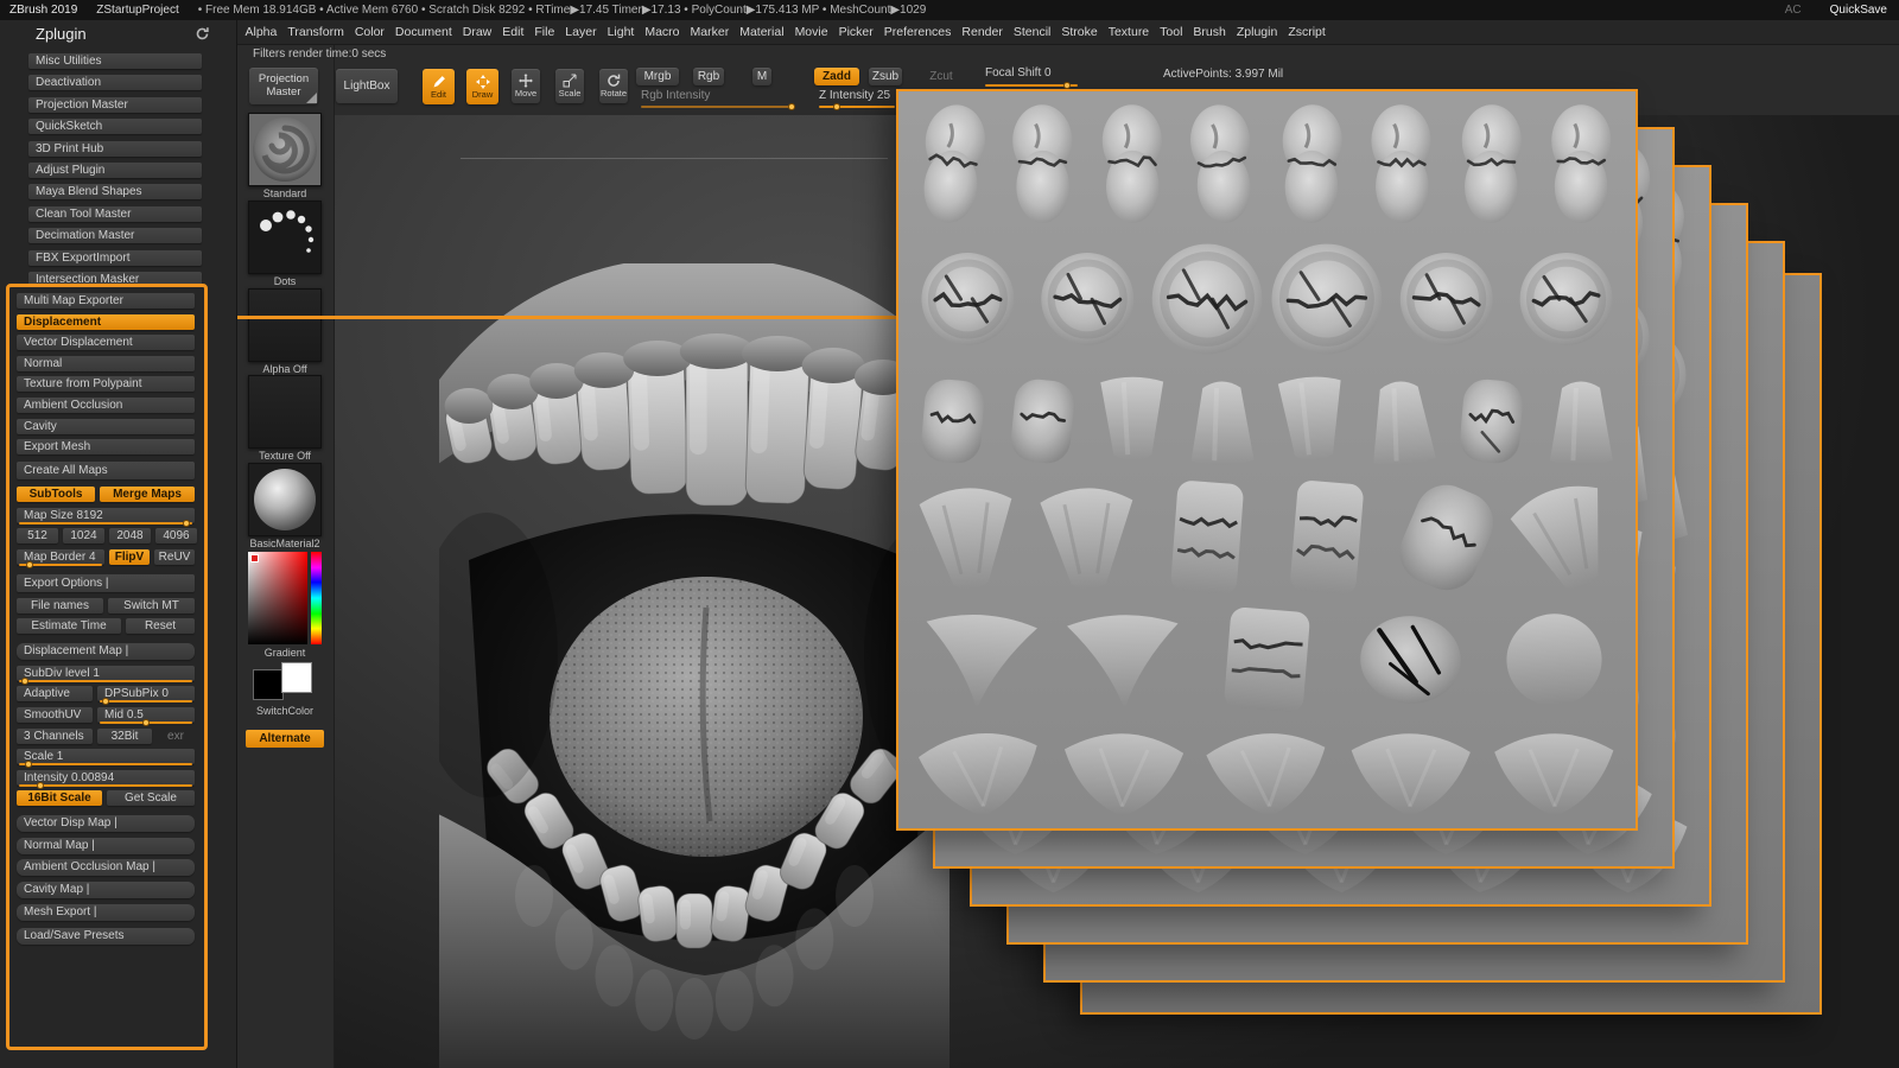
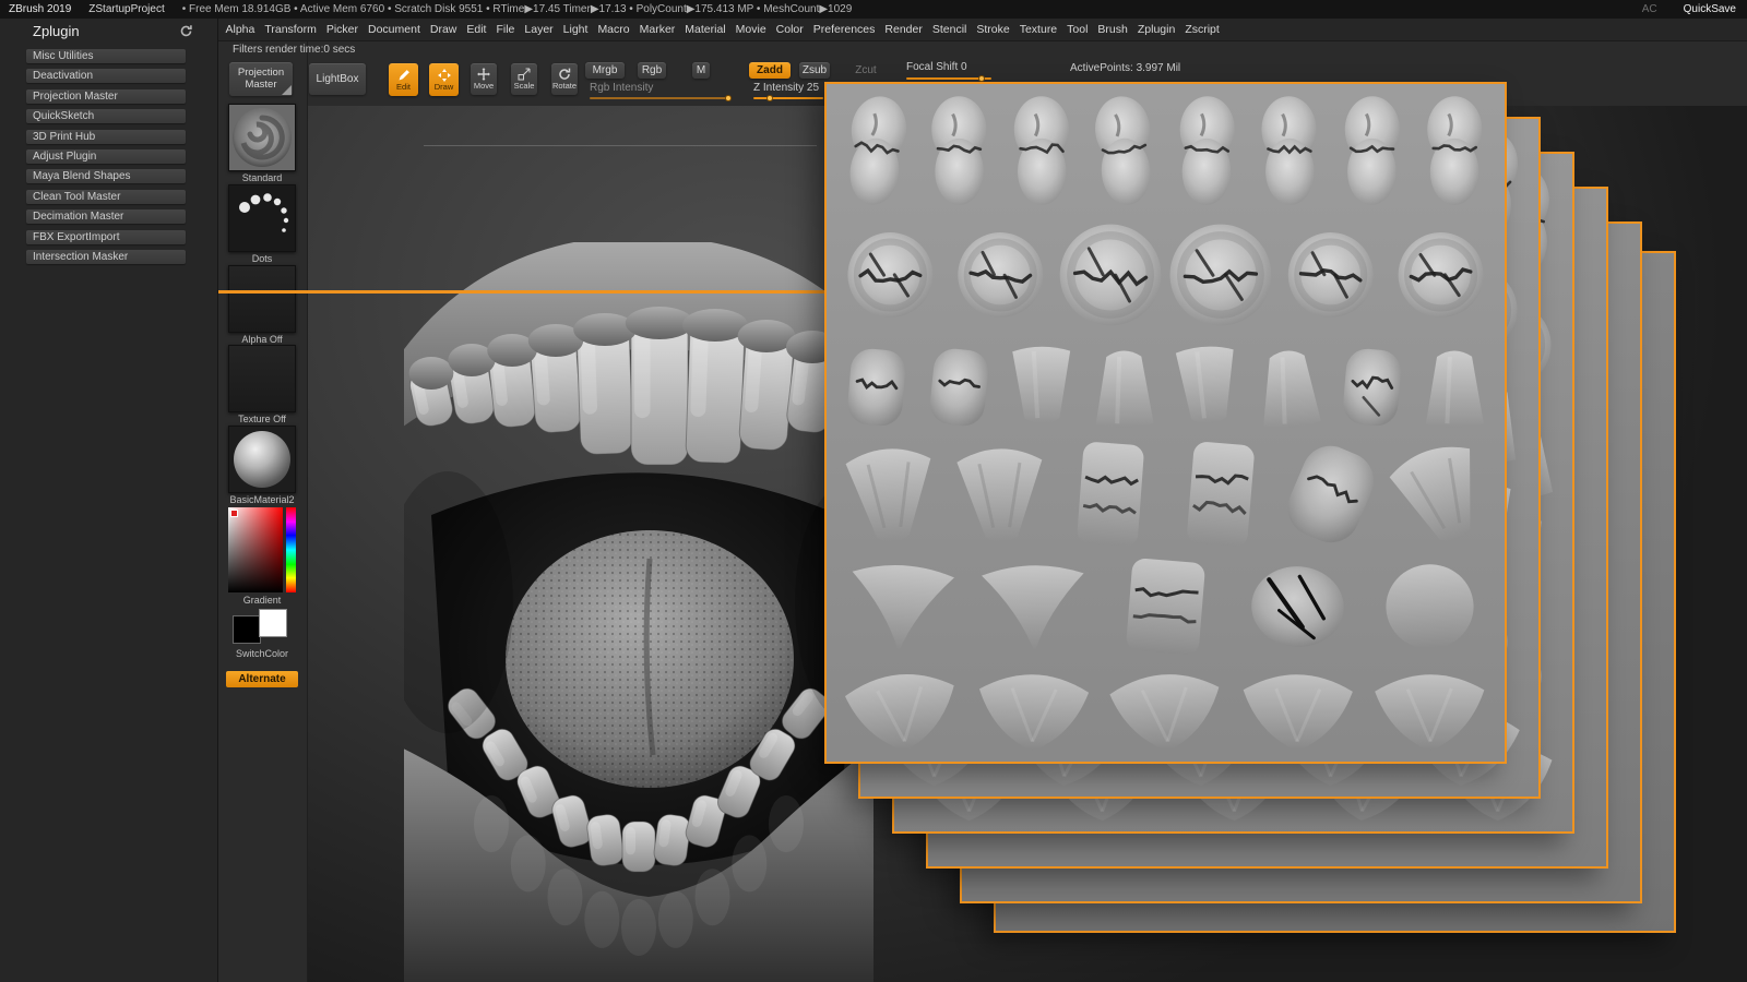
  Standard
  Dots
  Alpha Off
  Texture Off
  BasicMaterial2
  Gradient
  SwitchColor
  Alternate
  Projection Master
  LightBox
  Edit
  Draw
  Move
  Scale
  Rotate
  Mrgb
  Rgb
  M
  Zadd
  Zsub
  Zcut
  Focal Shift 0
  ActivePoints: 3.997 Mil
  Rgb Intensity
  Z Intensity 25
  Filters render time:0 secs
  Zplugin
  Misc Utilities
  Deactivation
  Projection Master
  QuickSketch
  3D Print Hub
  Adjust Plugin
  Maya Blend Shapes
  Clean Tool Master
  Decimation Master
  FBX ExportImport
  Intersection Masker
- Multi Map Exporter
- Displacement
- Vector Displacement
- Normal
- Texture from Polypaint
- Ambient Occlusion
- Cavity
- Export Mesh
- Create All Maps
- SubTools
- Merge Maps
- Map Size 8192
- 512
- 1024
- 2048
- 4096
- Map Border 4
- FlipV
- ReUV
- Export Options |
- File names
- Switch MT
- Estimate Time
- Reset
- Displacement Map |
- SubDiv level 1
- Adaptive
- DPSubPix 0
- SmoothUV
- Mid 0.5
- 3 Channels
- 32Bit
- exr
- Scale 1
- Intensity 0.00894
- 16Bit Scale
- Get Scale
- Vector Disp Map |
- Normal Map |
- Ambient Occlusion Map |
- Cavity Map |
- Mesh Export |
- Load/Save Presets
  Alpha
  Transform
- Color
+ Picker
  Document
  Draw
  Edit
  File
  Layer
  Light
  Macro
  Marker
  Material
  Movie
- Picker
+ Color
  Preferences
  Render
  Stencil
  Stroke
  Texture
  Tool
  Brush
  Zplugin
  Zscript
  ZBrush 2019
  ZStartupProject
- • Free Mem 18.914GB • Active Mem 6760 • Scratch Disk 8292 • RTime▶17.45 Timer▶17.13 • PolyCount▶175.413 MP • MeshCount▶1029
+ • Free Mem 18.914GB • Active Mem 6760 • Scratch Disk 9551 • RTime▶17.45 Timer▶17.13 • PolyCount▶175.413 MP • MeshCount▶1029
  AC
  QuickSave
